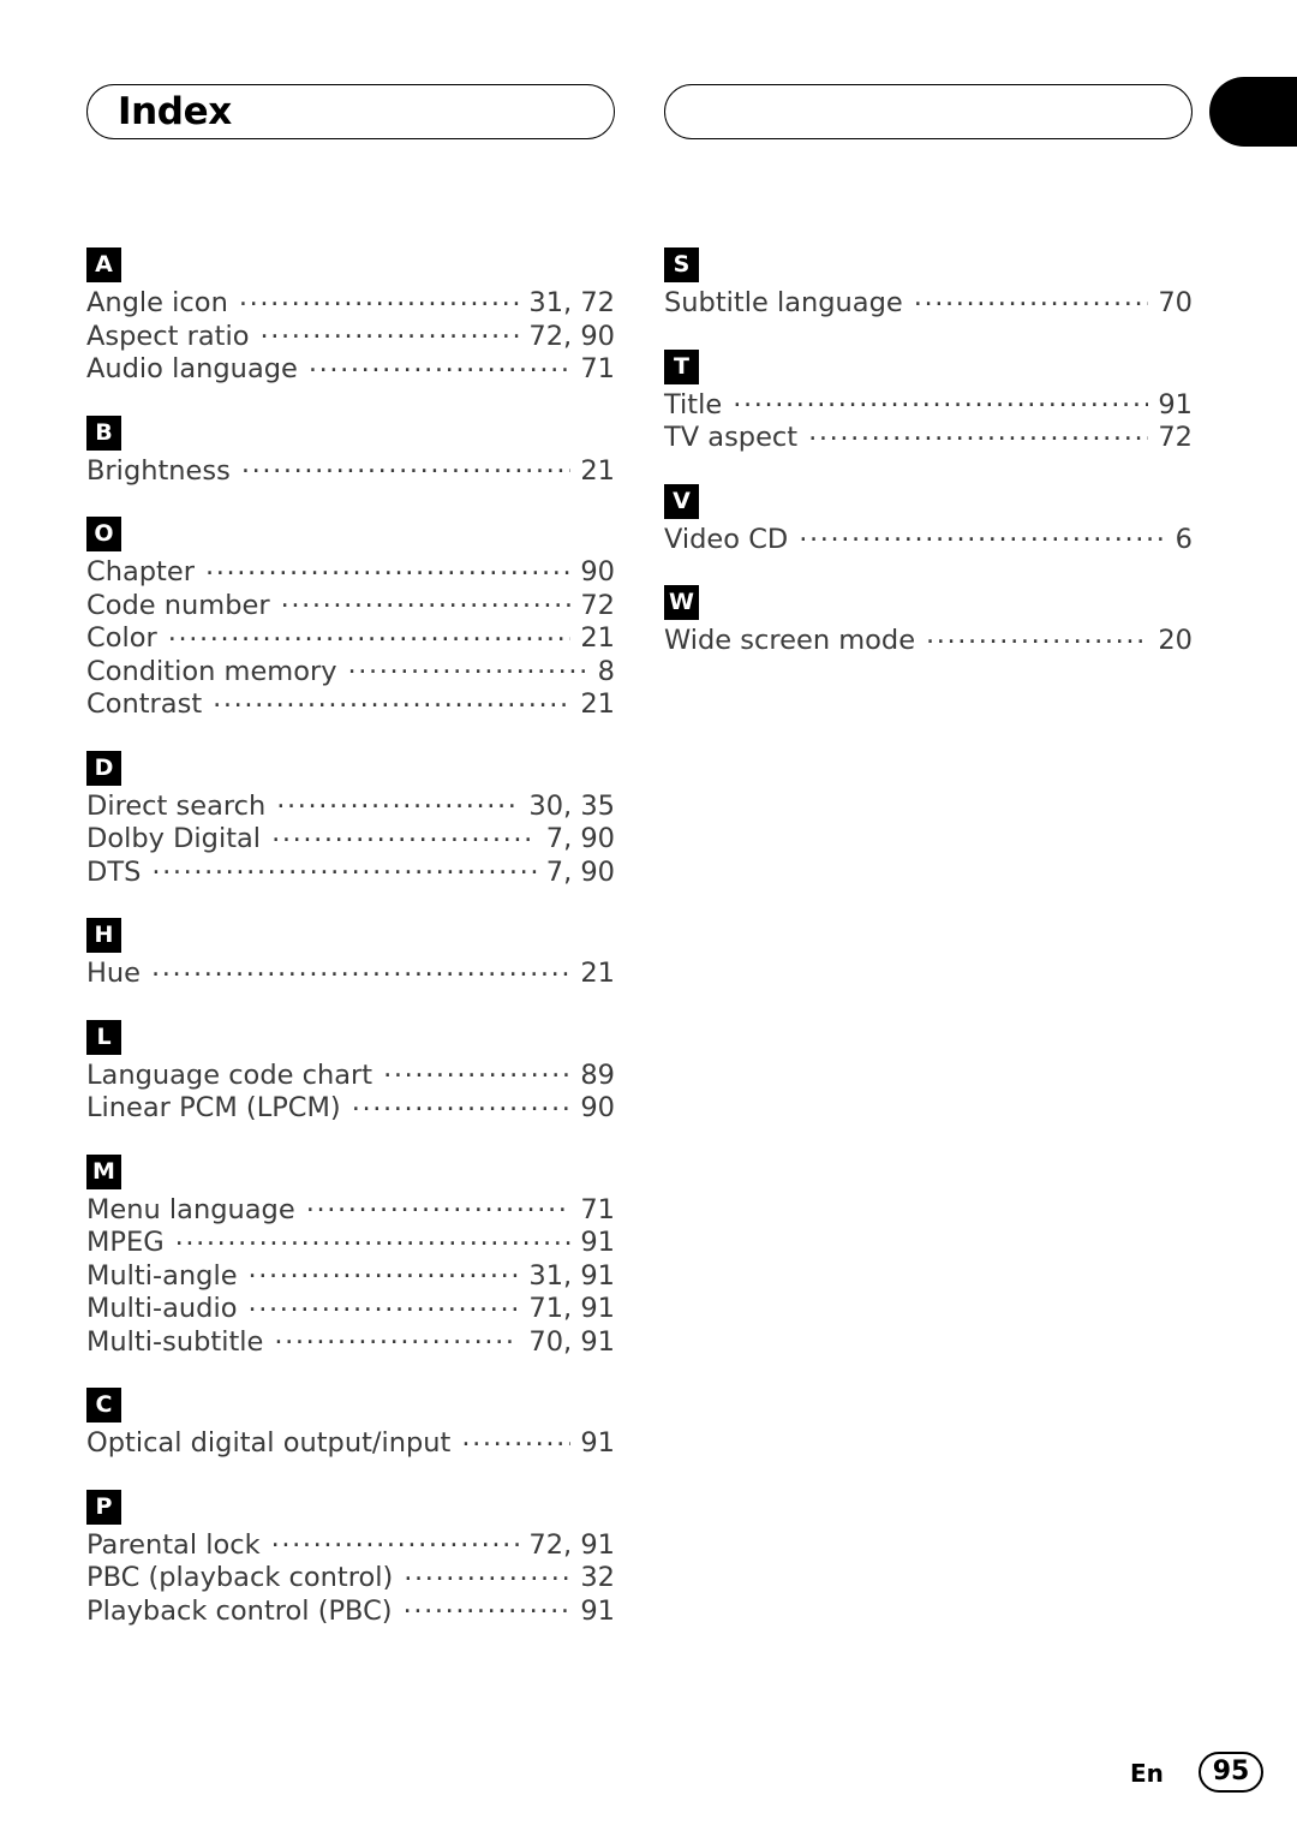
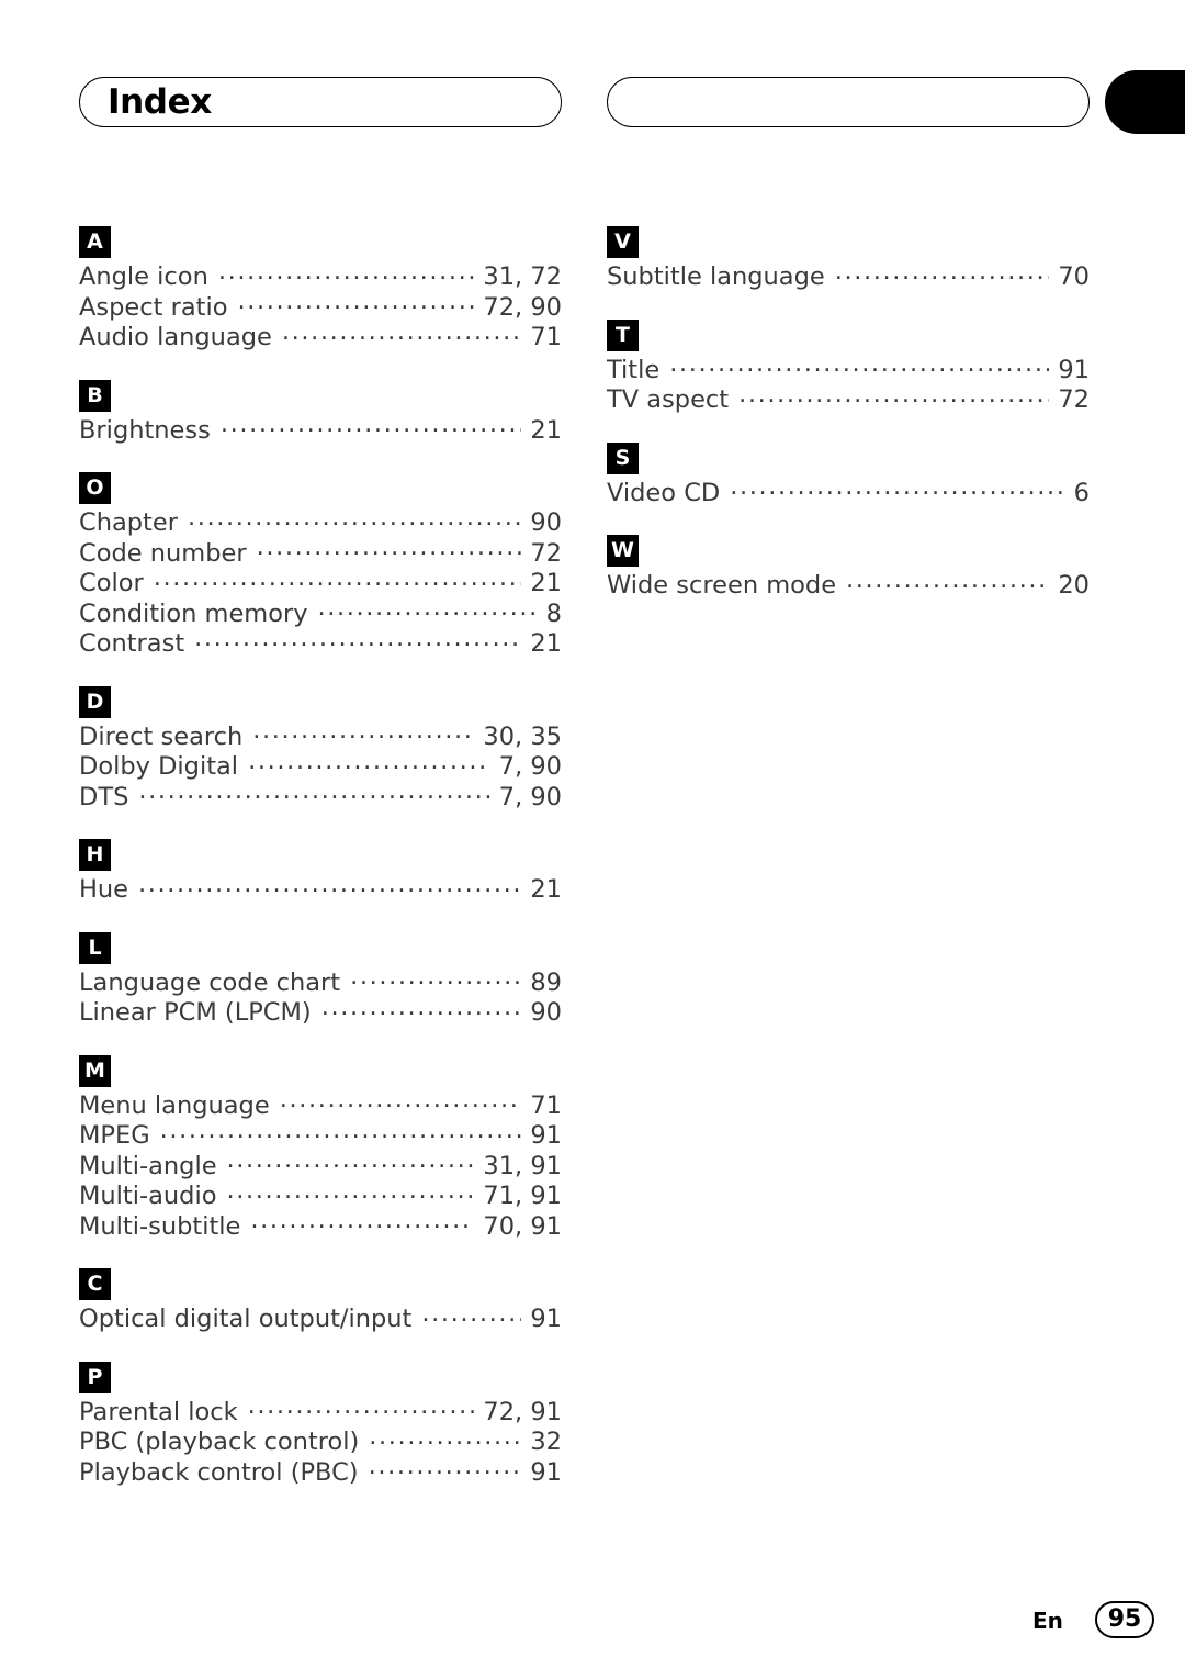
  Index
  A
  Angle icon
  31, 72
  Aspect ratio
  72, 90
  Audio language
  71
  B
  Brightness
  21
  O
  Chapter
  90
  Code number
  72
  Color
  21
  Condition memory
  8
  Contrast
  21
  D
  Direct search
  30, 35
  Dolby Digital
  7, 90
  DTS
  7, 90
  H
  Hue
  21
  L
  Language code chart
  89
  Linear PCM (LPCM)
  90
  M
  Menu language
  71
  MPEG
  91
  Multi-angle
  31, 91
  Multi-audio
  71, 91
  Multi-subtitle
  70, 91
  C
  Optical digital output/input
  91
  P
  Parental lock
  72, 91
  PBC (playback control)
  32
  Playback control (PBC)
  91
- S
+ V
  Subtitle language
  70
  T
  Title
  91
  TV aspect
  72
- V
+ S
  Video CD
  6
  W
  Wide screen mode
  20
  En
  95
